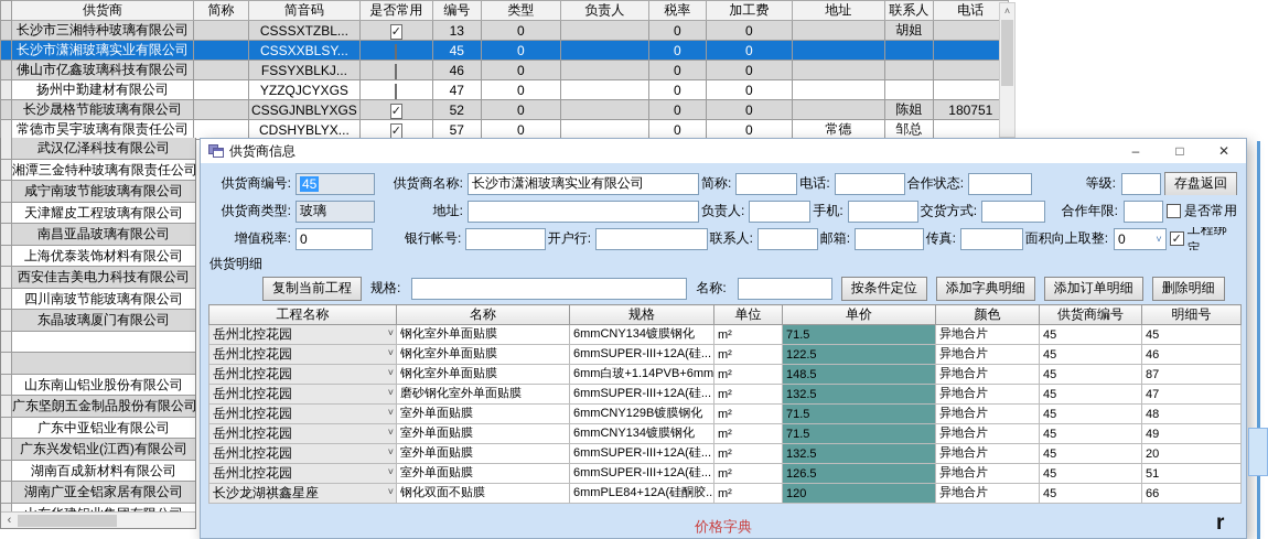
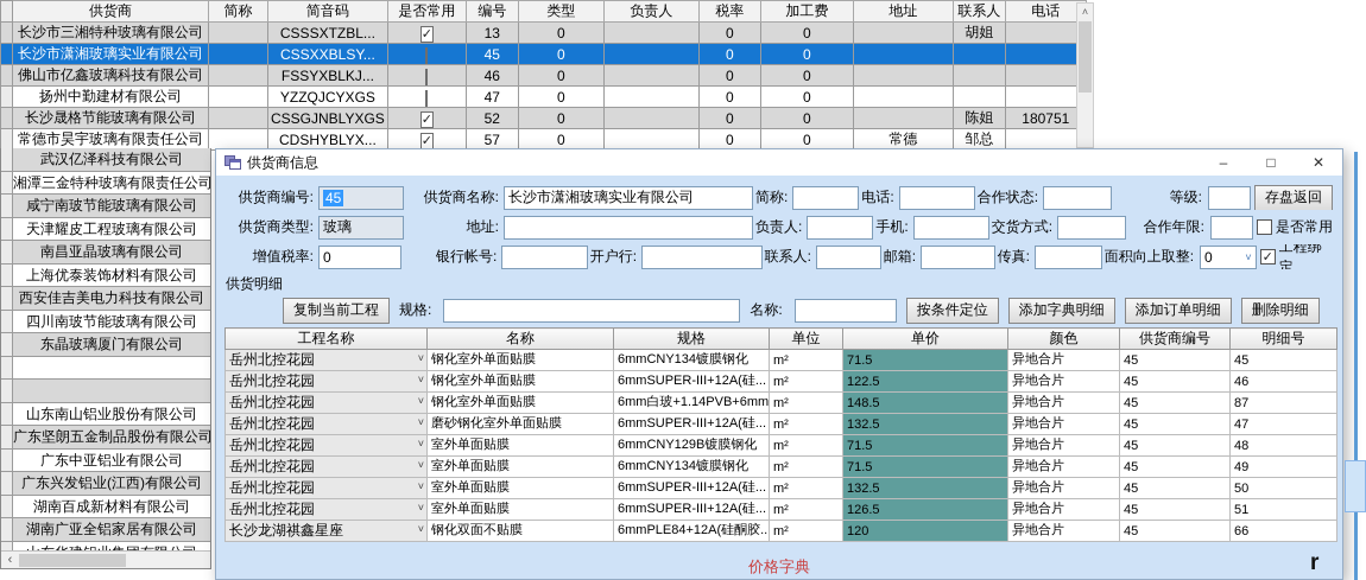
  	供货商	简称	简音码	是否常用	编号	类型	负责人	税率	加工费	地址	联系人	电话
  	长沙市三湘特种玻璃有限公司		CSSSXTZBL...		13	0		0	0		胡姐
  	长沙市潇湘玻璃实业有限公司		CSSXXBLSY...		45	0		0	0
  	佛山市亿鑫玻璃科技有限公司		FSSYXBLKJ...		46	0		0	0
  	扬州中勤建材有限公司		YZZQJCYXGS		47	0		0	0
  	长沙晟格节能玻璃有限公司		CSSGJNBLYXGS		52	0		0	0		陈姐	180751
  	常德市昊宇玻璃有限责任公司		CDSHYBLYX...		57	0		0	0	常德	邹总
  ˄
  武汉亿泽科技有限公司
  湘潭三金特种玻璃有限责任公司
  咸宁南玻节能玻璃有限公司
  天津耀皮工程玻璃有限公司
  南昌亚晶玻璃有限公司
  上海优泰装饰材料有限公司
  西安佳吉美电力科技有限公司
  四川南玻节能玻璃有限公司
  东晶玻璃厦门有限公司
  山东南山铝业股份有限公司
  广东坚朗五金制品股份有限公司
  广东中亚铝业有限公司
  广东兴发铝业(江西)有限公司
  湖南百成新材料有限公司
  湖南广亚全铝家居有限公司
  ‹
  供货商信息
  –
  □
  ✕
  供货商编号:
  45
  供货商名称:
  长沙市潇湘玻璃实业有限公司
  简称:
  电话:
  合作状态:
  等级:
  存盘返回
  供货商类型:
  玻璃
  地址:
  负责人:
  手机:
  交货方式:
  合作年限:
  是否常用
  增值税率:
  0
  银行帐号:
  开户行:
  联系人:
  邮箱:
  传真:
  面积向上取整:
  0
  ˅
  工程绑定
  供货明细
  复制当前工程
  规格:
  名称:
  按条件定位
  添加字典明细
  添加订单明细
  删除明细
  工程名称	名称	规格	单位	单价	颜色	供货商编号	明细号
  岳州北控花园	钢化室外单面贴膜	6mmCNY134镀膜钢化	m²	71.5	异地合片	45	45
  岳州北控花园	钢化室外单面贴膜	6mmSUPER-III+12A(硅...	m²	122.5	异地合片	45	46
  岳州北控花园	钢化室外单面贴膜	6mm白玻+1.14PVB+6mm	m²	148.5	异地合片	45	87
  岳州北控花园	磨砂钢化室外单面贴膜	6mmSUPER-III+12A(硅...	m²	132.5	异地合片	45	47
  岳州北控花园	室外单面贴膜	6mmCNY129B镀膜钢化	m²	71.5	异地合片	45	48
  岳州北控花园	室外单面贴膜	6mmCNY134镀膜钢化	m²	71.5	异地合片	45	49
- 岳州北控花园	室外单面贴膜	6mmSUPER-III+12A(硅...	m²	132.5	异地合片	45	20
+ 岳州北控花园	室外单面贴膜	6mmSUPER-III+12A(硅...	m²	132.5	异地合片	45	50
  岳州北控花园	室外单面贴膜	6mmSUPER-III+12A(硅...	m²	126.5	异地合片	45	51
  长沙龙湖祺鑫星座	钢化双面不贴膜	6mmPLE84+12A(硅酮胶..	m²	120	异地合片	45	66
  价格字典
  r
